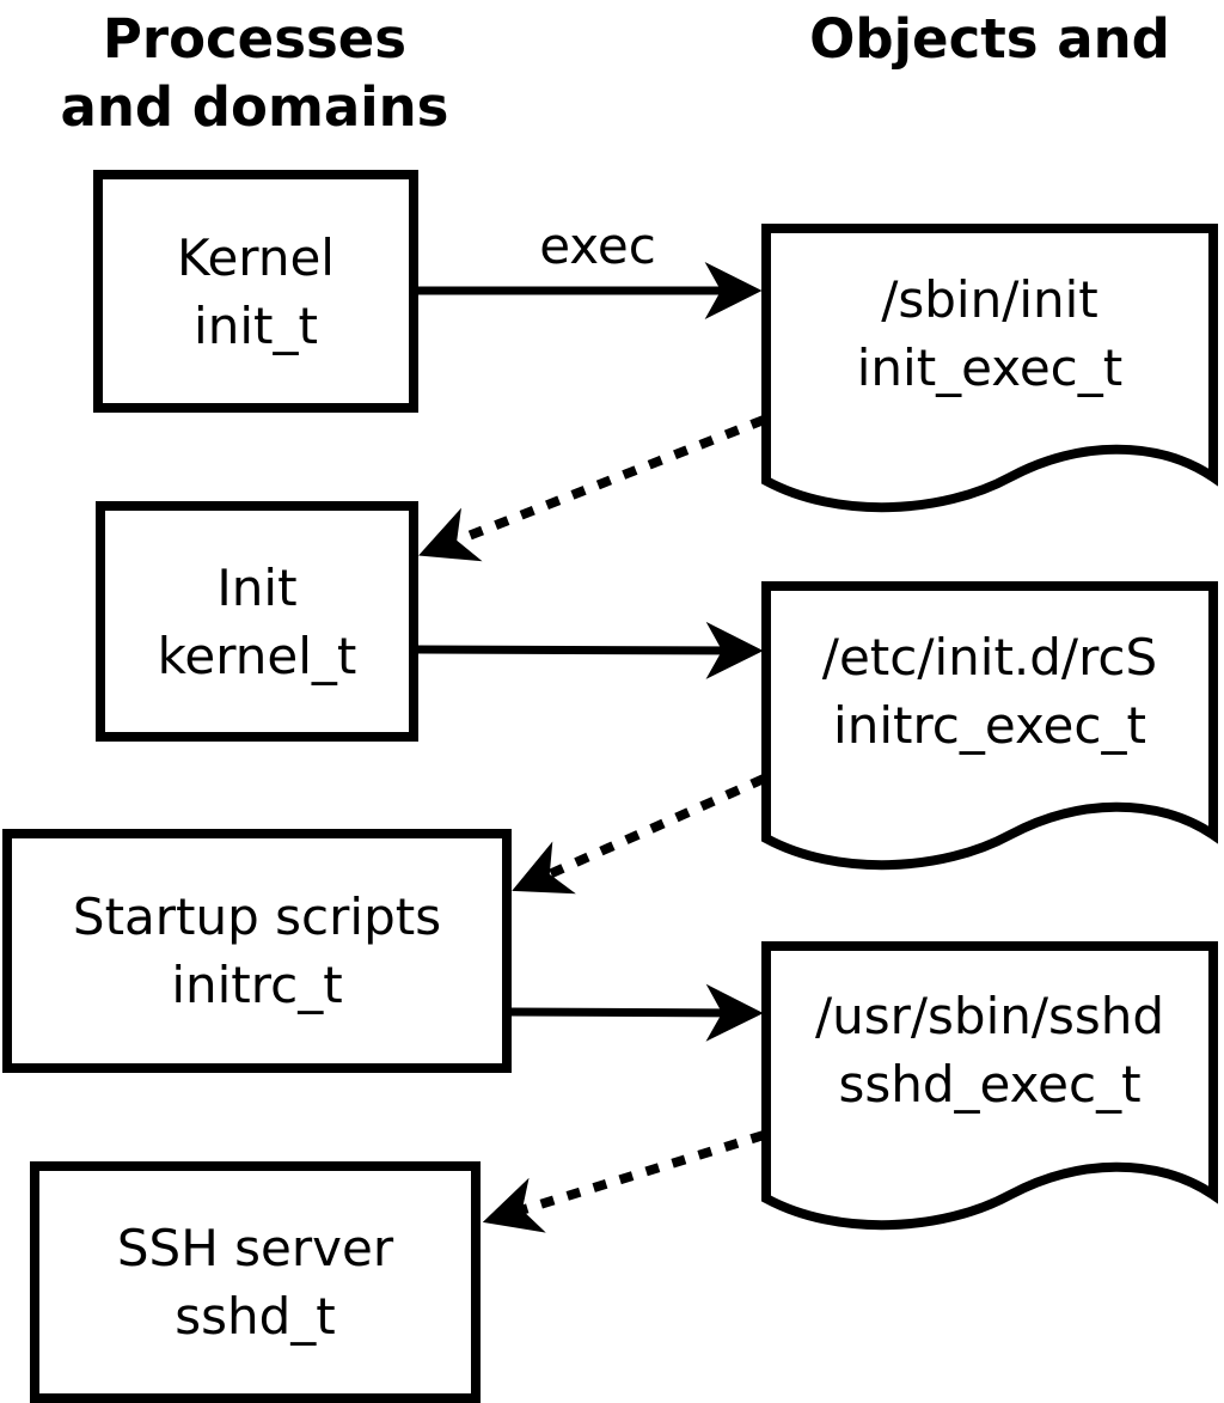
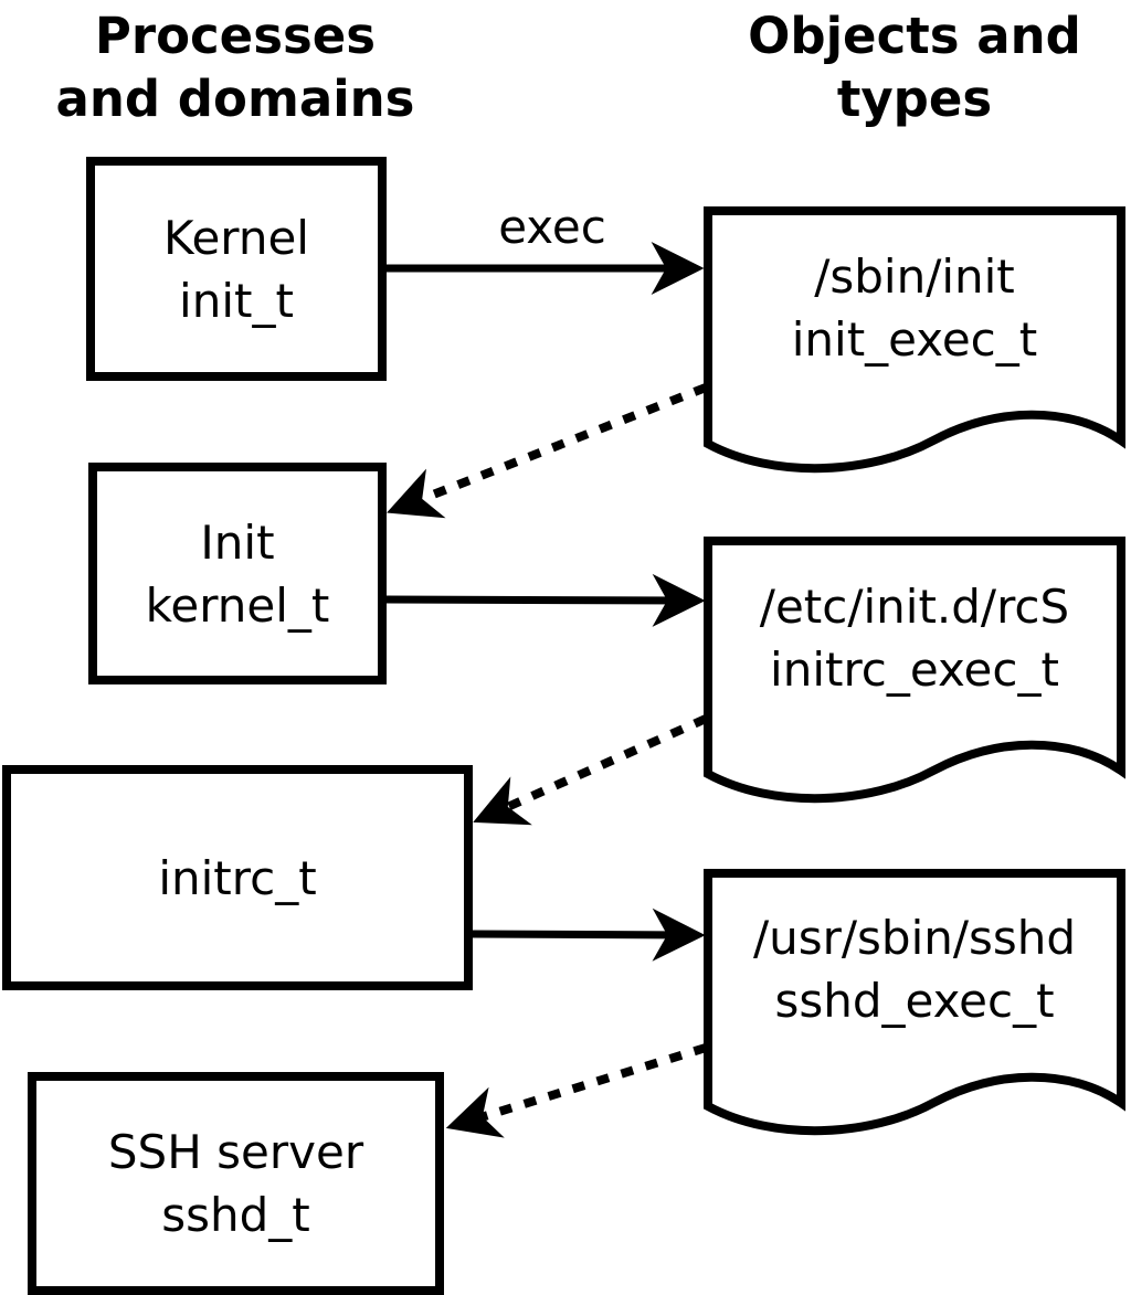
  Processes
  and domains
  Objects and
+ types
  Kernel
  init_t
  Init
  kernel_t
- Startup scripts
  initrc_t
  SSH server
  sshd_t
  /sbin/init
  init_exec_t
  /etc/init.d/rcS
  initrc_exec_t
  /usr/sbin/sshd
  sshd_exec_t
  exec
